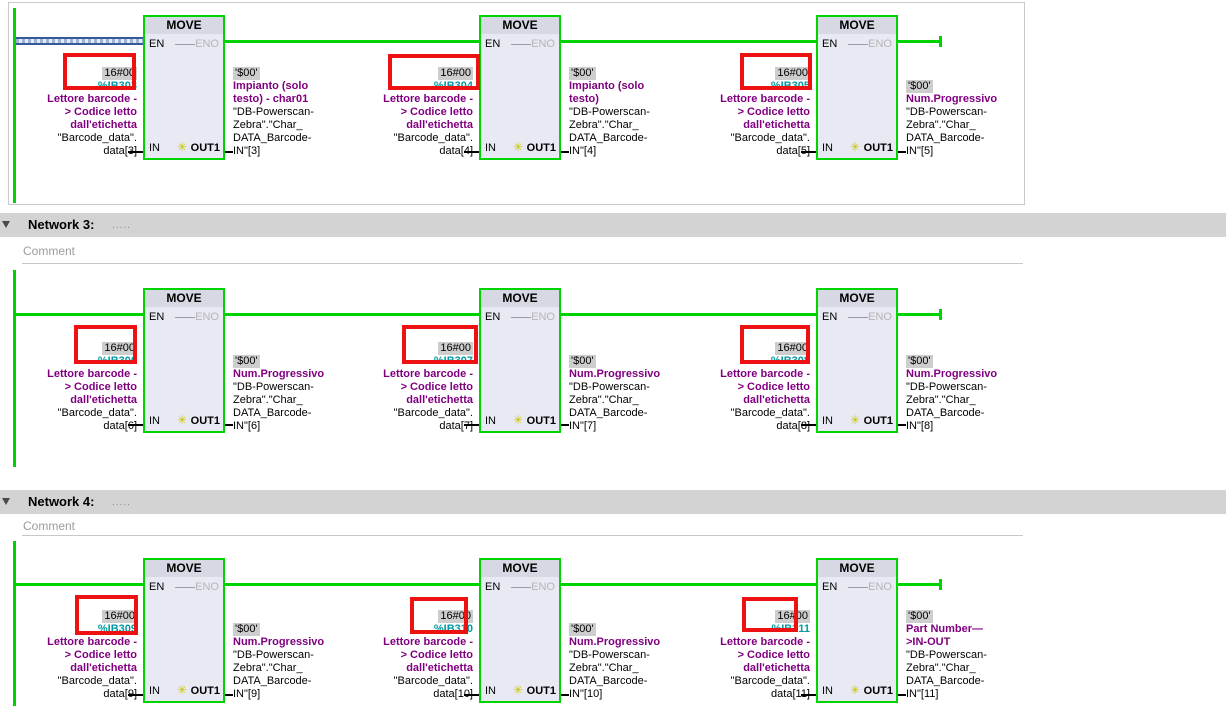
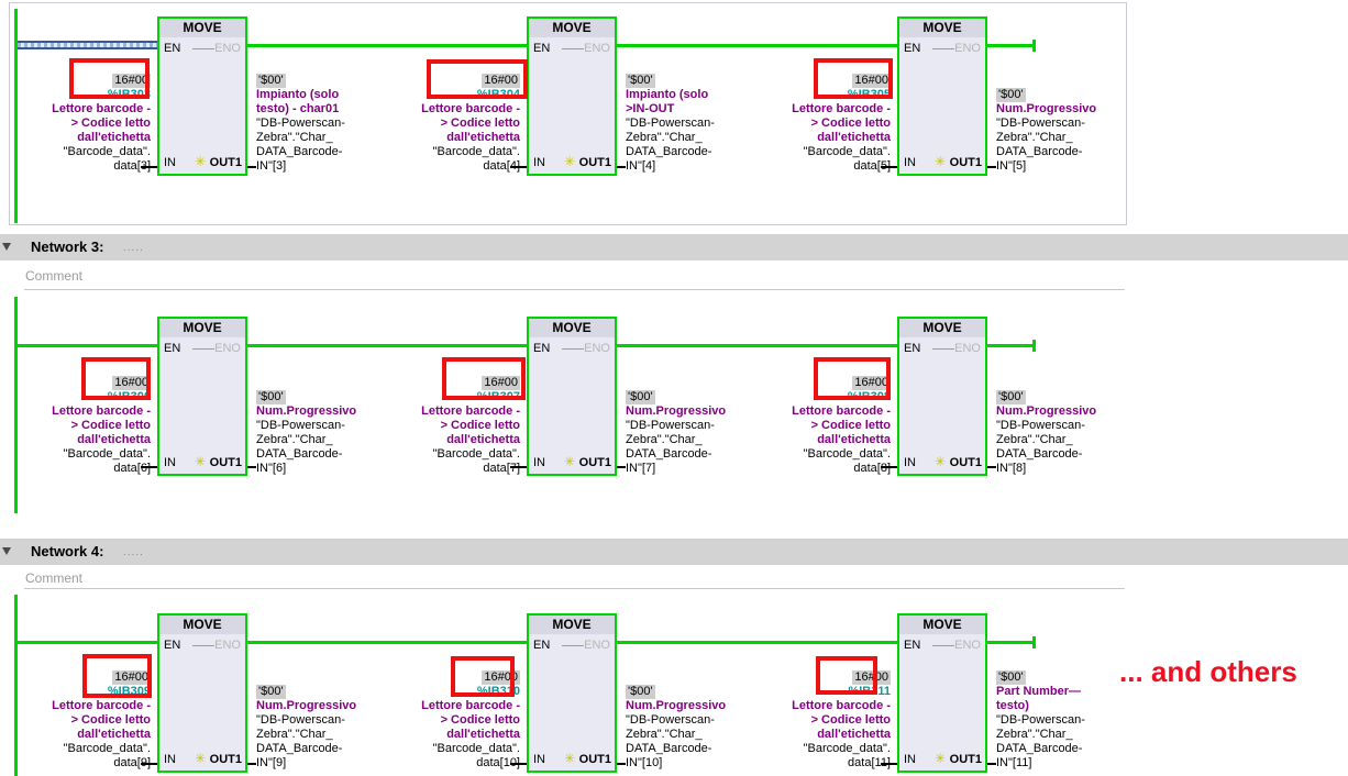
  MOVE
  EN
  ENO
  IN
  ✳
  OUT1
  16#00
  %IB303
  Lettore barcode -
  > Codice letto
  dall'etichetta
  "Barcode_data".
  data[
  '$00'
  Impianto (solo
  testo) - char01
  "DB-Powerscan-
  Zebra"."Char_
  DATA_Barcode-
  IN"[3]
  MOVE
  EN
  ENO
  IN
  ✳
  OUT1
  16#00
  %IB304
  Lettore barcode -
  > Codice letto
  dall'etichetta
  "Barcode_data".
  data[
  '$00'
  Impianto (solo
- testo)
+ >IN-OUT
  "DB-Powerscan-
  Zebra"."Char_
  DATA_Barcode-
  IN"[4]
  MOVE
  EN
  ENO
  IN
  ✳
  OUT1
  16#00
  %IB305
  Lettore barcode -
  > Codice letto
  dall'etichetta
  "Barcode_data".
  data[
  '$00'
  Num.Progressivo
  "DB-Powerscan-
  Zebra"."Char_
  DATA_Barcode-
  IN"[5]
  Network 3:
  .....
  Comment
  MOVE
  EN
  ENO
  IN
  ✳
  OUT1
  16#00
  %IB306
  Lettore barcode -
  > Codice letto
  dall'etichetta
  "Barcode_data".
  data[6]
  '$00'
  Num.Progressivo
  "DB-Powerscan-
  Zebra"."Char_
  DATA_Barcode-
  IN"[6]
  MOVE
  EN
  ENO
  IN
  ✳
  OUT1
  16#00
  %IB307
  Lettore barcode -
  > Codice letto
  dall'etichetta
  "Barcode_data".
  data[7]
  '$00'
  Num.Progressivo
  "DB-Powerscan-
  Zebra"."Char_
  DATA_Barcode-
  IN"[7]
  MOVE
  EN
  ENO
  IN
  ✳
  OUT1
  16#00
  %IB308
  Lettore barcode -
  > Codice letto
  dall'etichetta
  "Barcode_data".
  data[8]
  '$00'
  Num.Progressivo
  "DB-Powerscan-
  Zebra"."Char_
  DATA_Barcode-
  IN"[8]
  Network 4:
  .....
  Comment
  MOVE
  EN
  ENO
  IN
  ✳
  OUT1
  16#00
  %IB309
  Lettore barcode -
  > Codice letto
  dall'etichetta
  "Barcode_data".
  data[
  '$00'
  Num.Progressivo
  "DB-Powerscan-
  Zebra"."Char_
  DATA_Barcode-
  IN"[9]
  MOVE
  EN
  ENO
  IN
  ✳
  OUT1
  16#00
  %IB310
  Lettore barcode -
  > Codice letto
  dall'etichetta
  "Barcode_data".
  data[1
  '$00'
  Num.Progressivo
  "DB-Powerscan-
  Zebra"."Char_
  DATA_Barcode-
  IN"[10]
  MOVE
  EN
  ENO
  IN
  ✳
  OUT1
  16#00
  %IB311
  Lettore barcode -
  > Codice letto
  dall'etichetta
  "Barcode_data".
  data[1
  '$00'
  Part Number—
- >IN-OUT
+ testo)
  "DB-Powerscan-
  Zebra"."Char_
  DATA_Barcode-
  IN"[11]
+ ... and others
